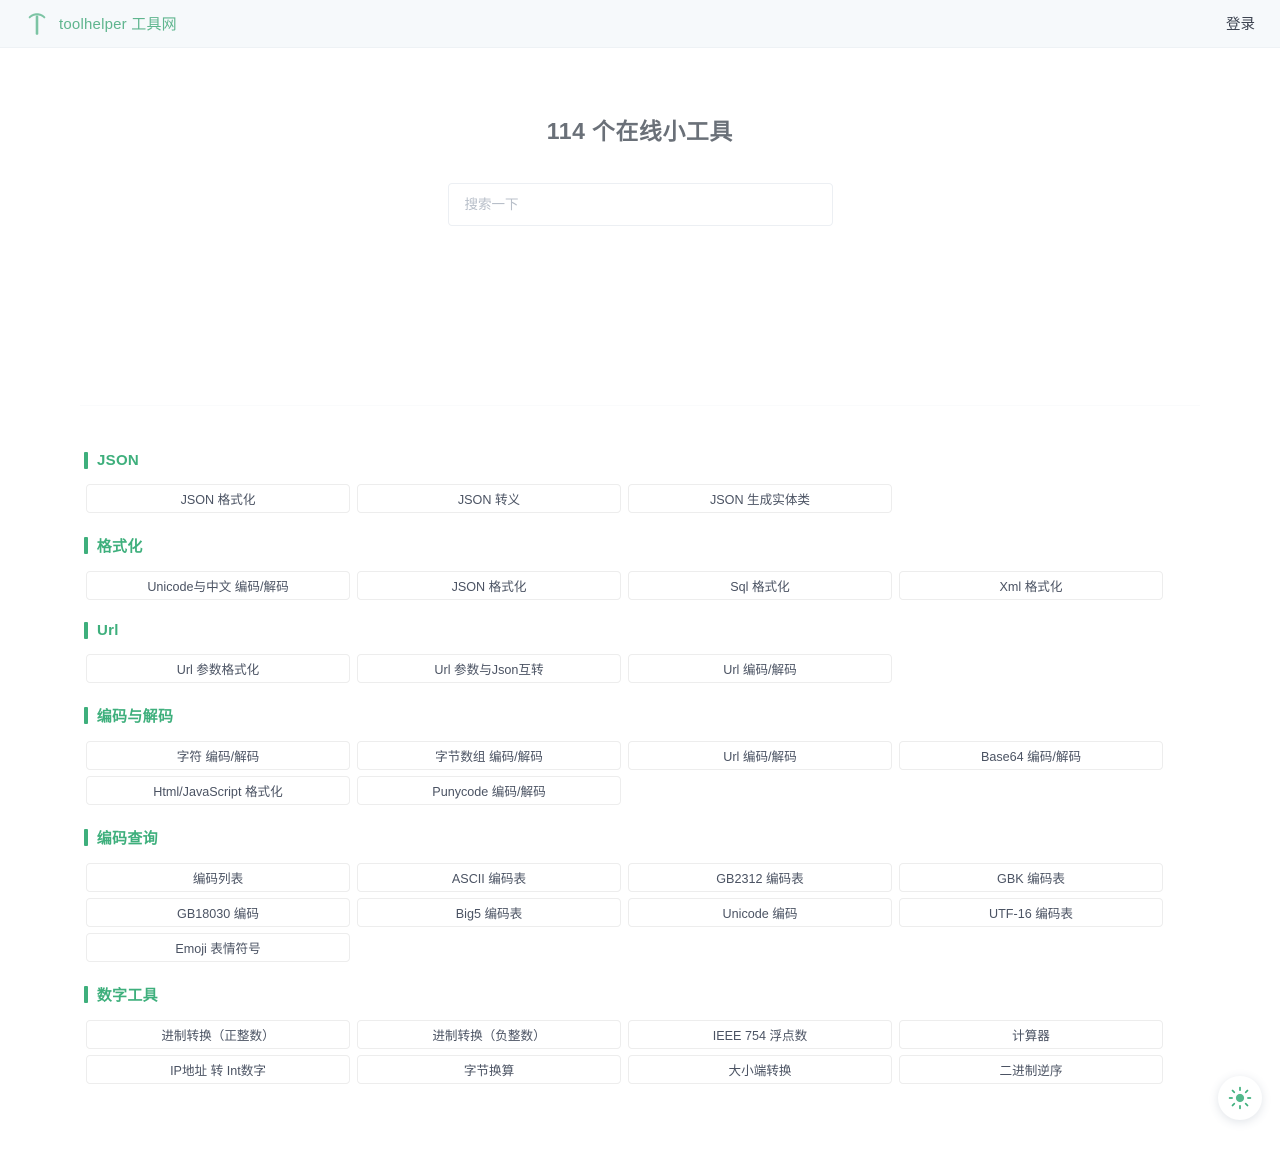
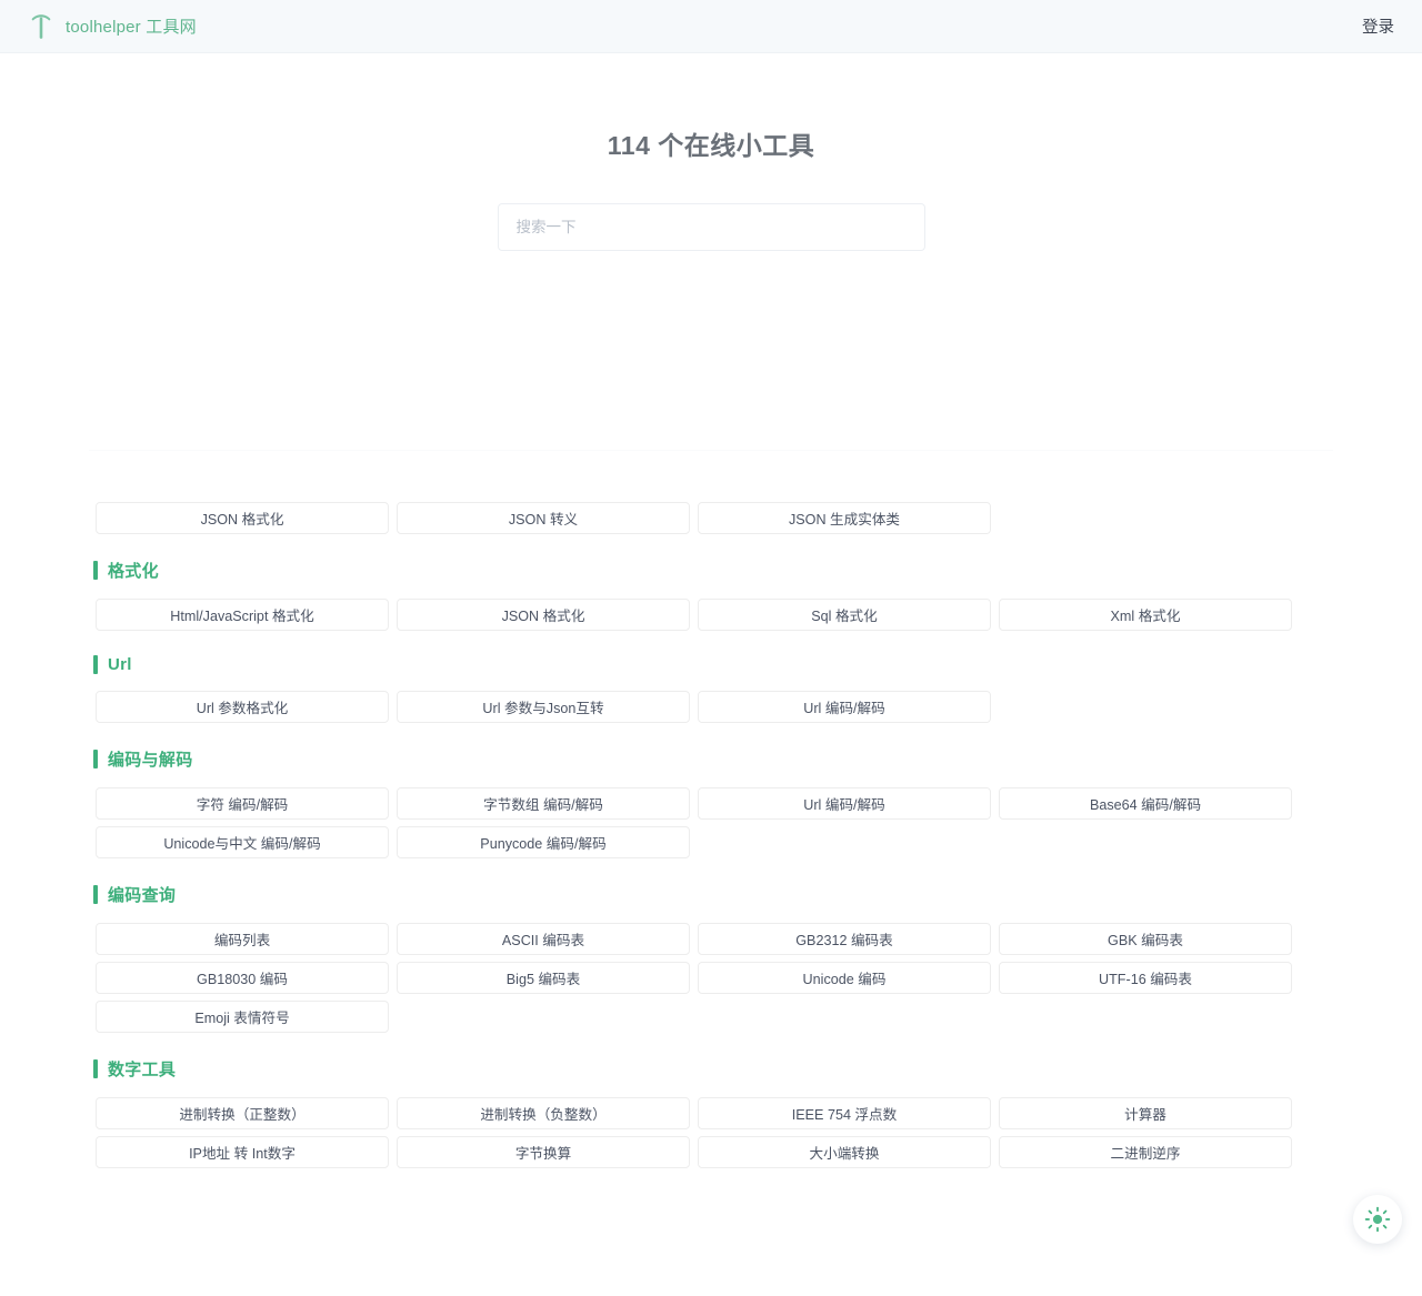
  toolhelper 工具网
  登录
  114 个在线小工具
  搜索一下
- JSON
  JSON 格式化
  JSON 转义
  JSON 生成实体类
  格式化
- Unicode与中文 编码/解码
+ Html/JavaScript 格式化
  JSON 格式化
  Sql 格式化
  Xml 格式化
  Url
  Url 参数格式化
  Url 参数与Json互转
  Url 编码/解码
  编码与解码
  字符 编码/解码
  字节数组 编码/解码
  Url 编码/解码
  Base64 编码/解码
- Html/JavaScript 格式化
+ Unicode与中文 编码/解码
  Punycode 编码/解码
  编码查询
  编码列表
  ASCII 编码表
  GB2312 编码表
  GBK 编码表
  GB18030 编码
  Big5 编码表
  Unicode 编码
  UTF-16 编码表
  Emoji 表情符号
  数字工具
  进制转换（正整数）
  进制转换（负整数）
  IEEE 754 浮点数
  计算器
  IP地址 转 Int数字
  字节换算
  大小端转换
  二进制逆序
